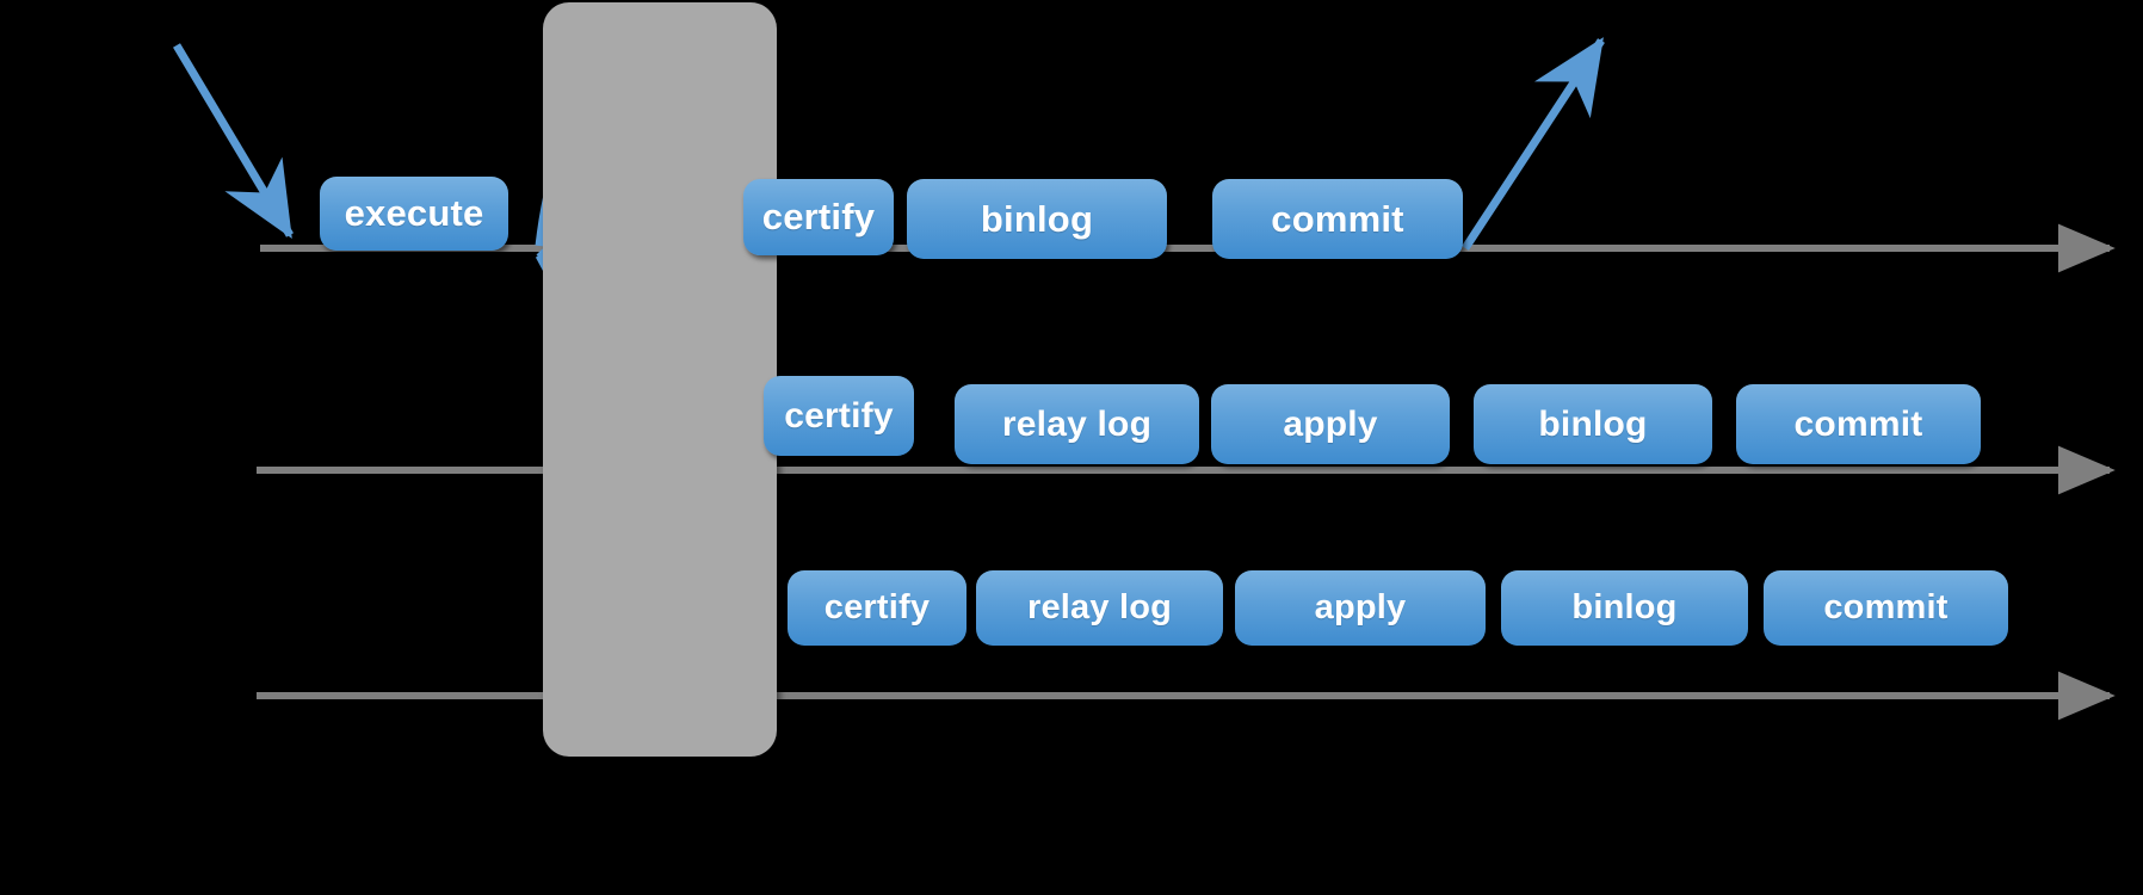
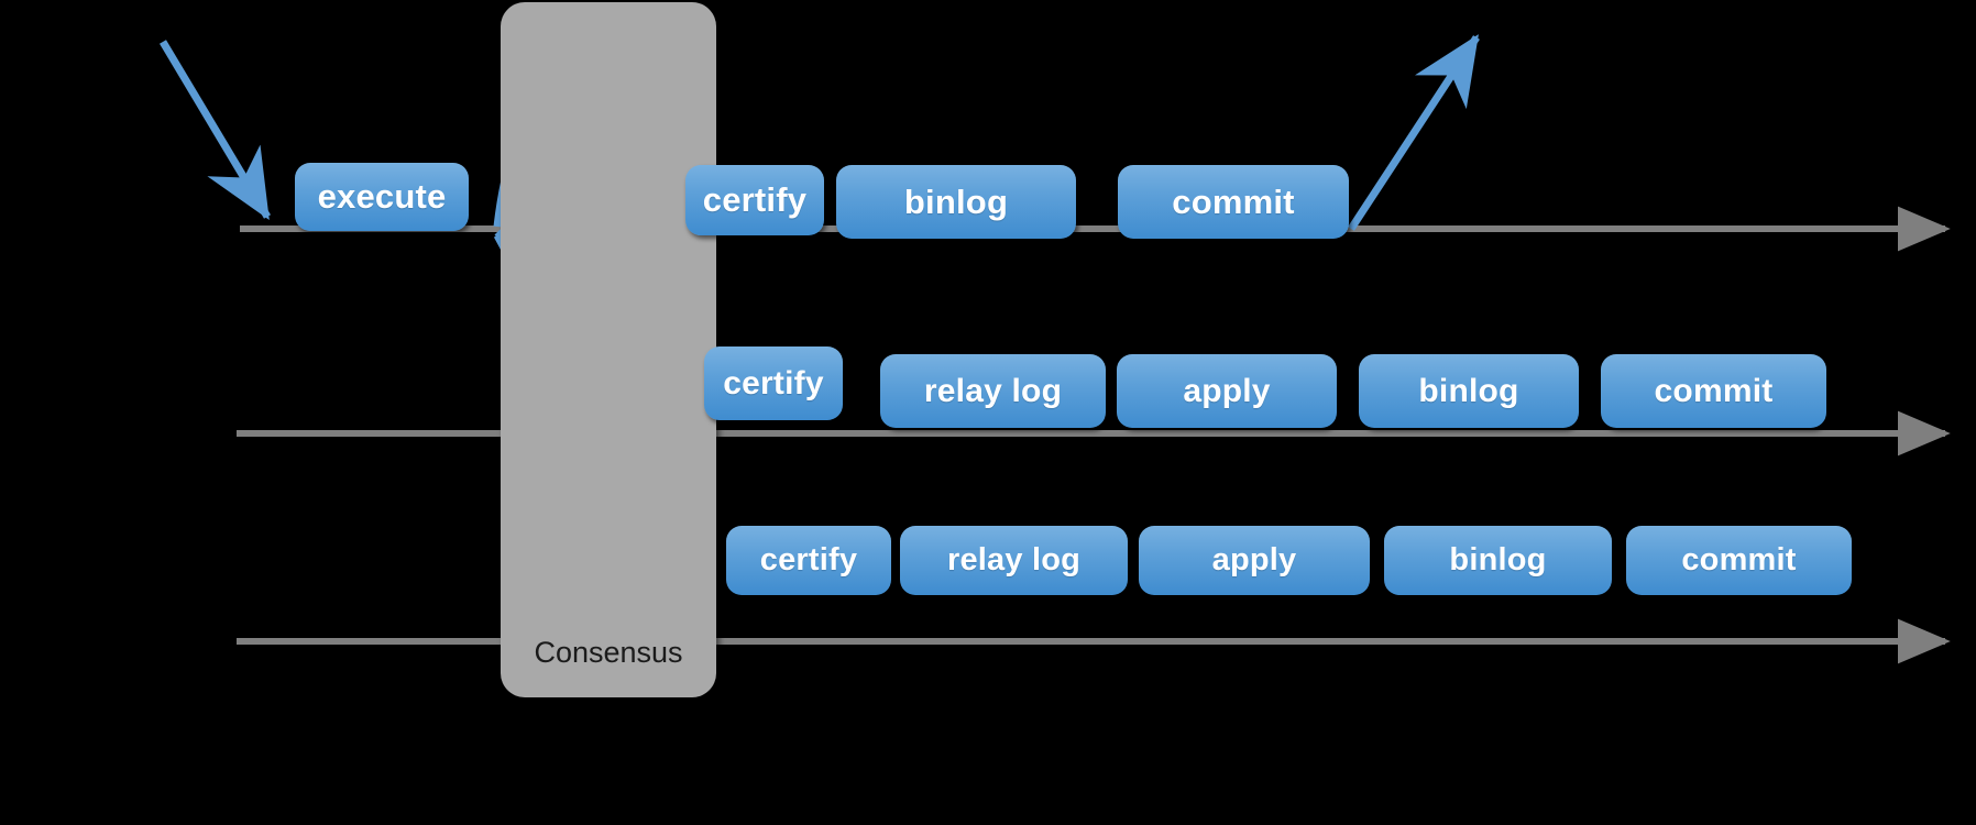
  execute
  certify
  binlog
  commit
  certify
  relay log
  apply
  binlog
  commit
  certify
  relay log
  apply
  binlog
  commit
+ Consensus
